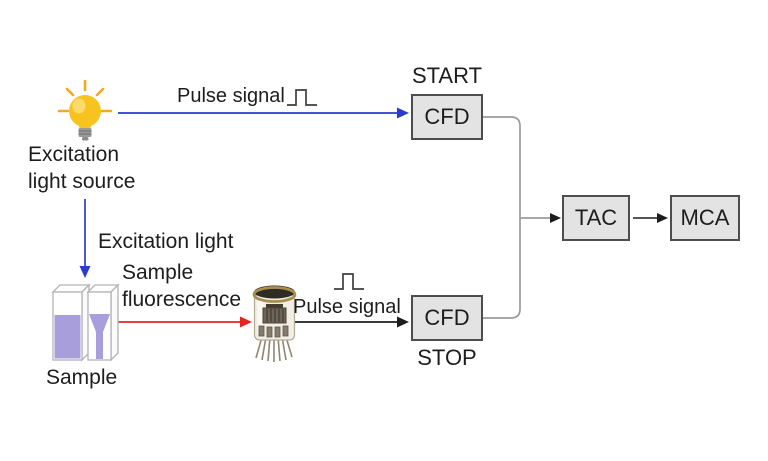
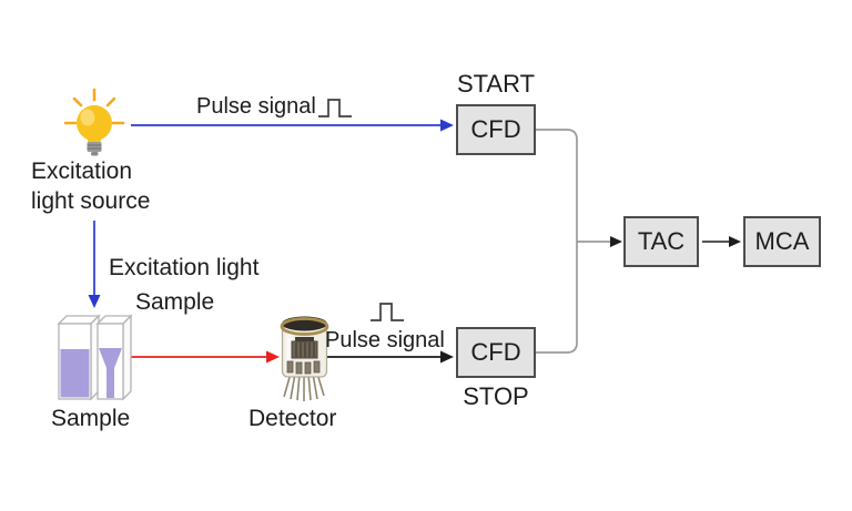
  START
  CFD
  CFD
  STOP
  TAC
  MCA
  Pulse signal
  Excitation
  light source
  Excitation light
  Sample
- fluorescence
  Sample
+ Detector
  Pulse signal
